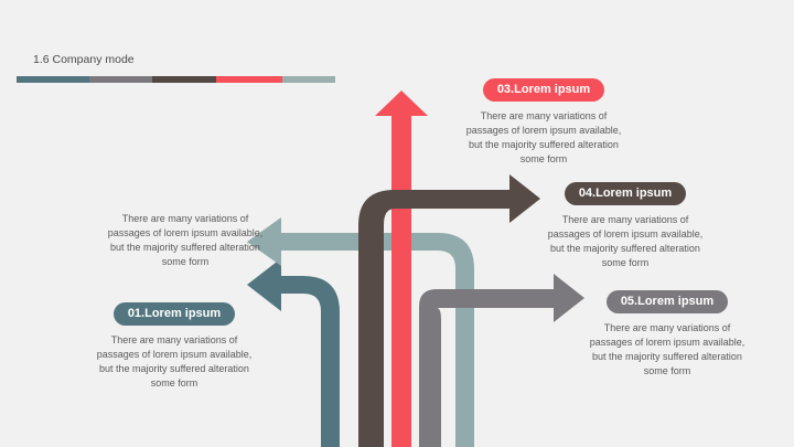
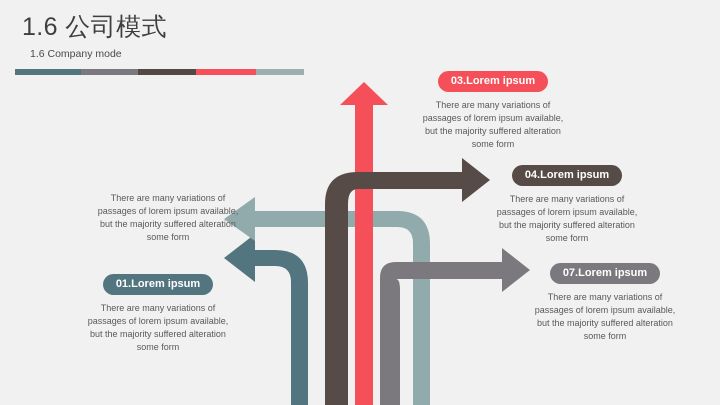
+ 1.6 公司模式
  1.6 Company mode
  01.Lorem ipsum
  There are many variations of
  passages of lorem ipsum available,
  but the majority suffered alteration
  some form
  There are many variations of
  passages of lorem ipsum available,
  but the majority suffered alteration
  some form
  03.Lorem ipsum
  There are many variations of
  passages of lorem ipsum available,
  but the majority suffered alteration
  some form
  04.Lorem ipsum
  There are many variations of
  passages of lorem ipsum available,
  but the majority suffered alteration
  some form
- 05.Lorem ipsum
+ 07.Lorem ipsum
  There are many variations of
  passages of lorem ipsum available,
  but the majority suffered alteration
  some form
